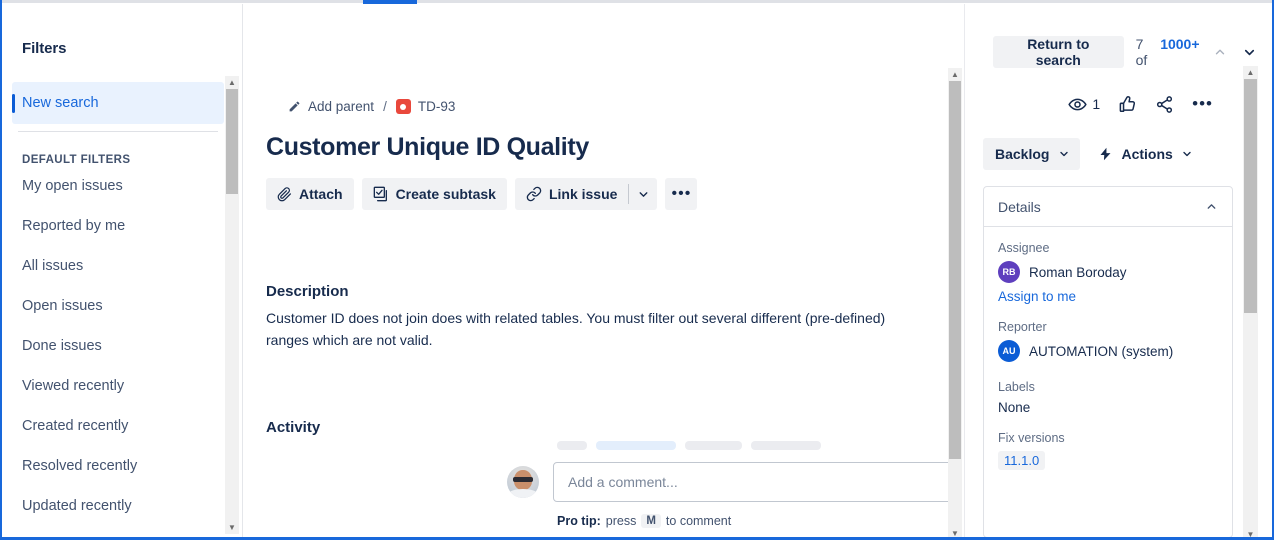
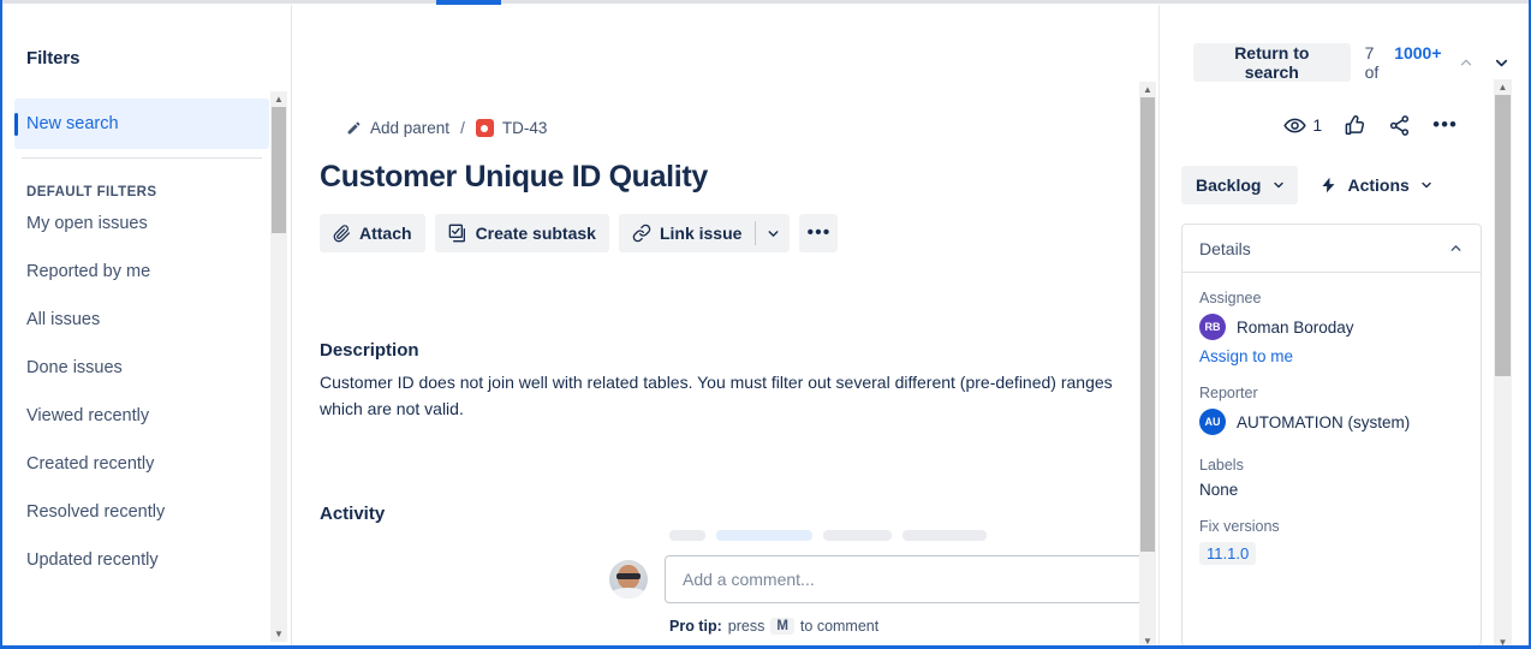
  Filters
  New search
  DEFAULT FILTERS
  My open issues
  Reported by me
  All issues
- Open issues
  Done issues
  Viewed recently
  Created recently
  Resolved recently
  Updated recently
  ▲
  ▼
  Add parent
  /
- TD-93
+ TD-43
  Customer Unique ID Quality
  Attach
  Create subtask
  Link issue
  •••
  Description
- Customer ID does not join does with related tables. You must filter out several different (pre-defined) ranges which are not valid.
+ Customer ID does not join well with related tables. You must filter out several different (pre-defined) ranges which are not valid.
  Activity
  Add a comment...
  Pro tip:
  press
  M
  to comment
  ▲
  ▼
  Return to search
  7 of
  1000+
  1
  •••
  Backlog
  Actions
  Details
  Assignee
  RB
  Roman Boroday
  Assign to me
  Reporter
  AU
  AUTOMATION (system)
  Labels
  None
  Fix versions
  11.1.0
  ▲
  ▼
